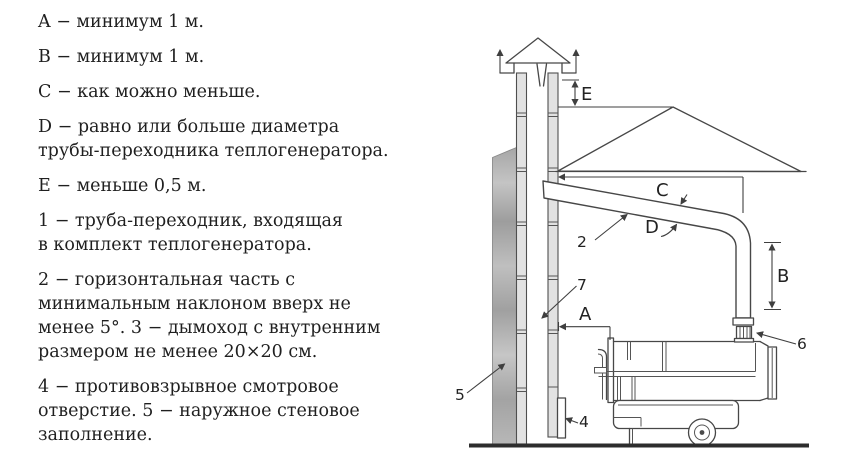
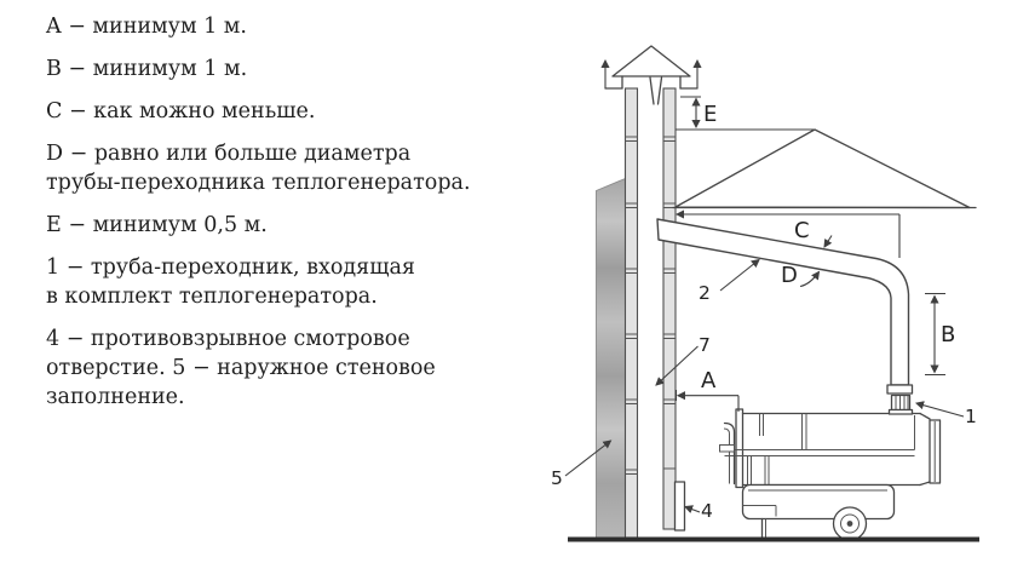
  A − минимум 1 м.
  B − минимум 1 м.
  C − как можно меньше.
  D − равно или больше диаметра
  трубы-переходника теплогенератора.
- E − меньше 0,5 м.
+ E − минимум 0,5 м.
  1 − труба-переходник, входящая
  в комплект теплогенератора.
- 2 − горизонтальная часть с
- минимальным наклоном вверх не
- менее 5°. 3 − дымоход с внутренним
- размером не менее 20×20 см.
  4 − противовзрывное смотровое
  отверстие. 5 − наружное стеновое
  заполнение.
  A
  B
  C
  D
  E
- 6
+ 1
  2
  7
  4
  5
